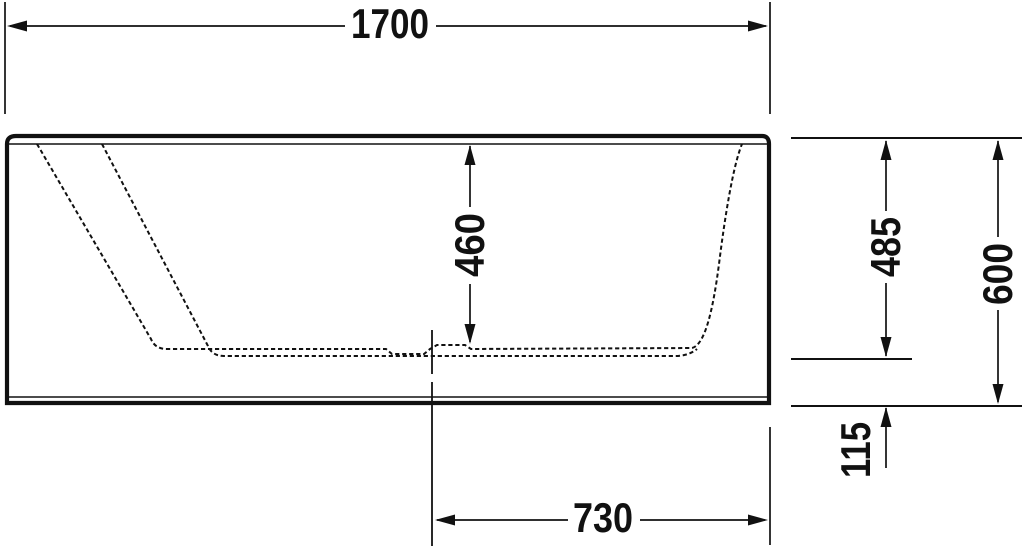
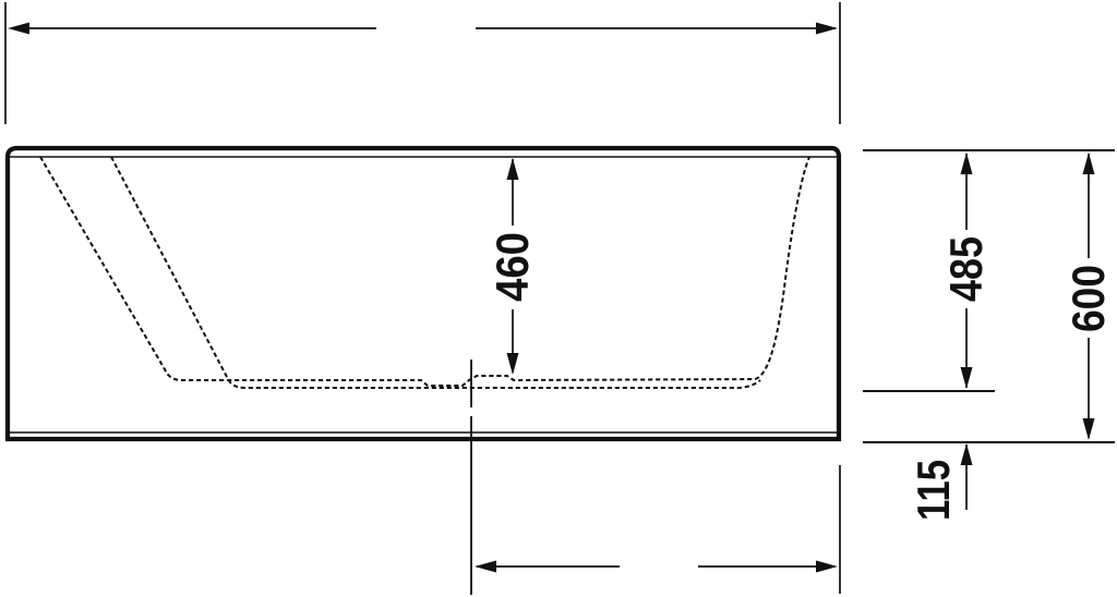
- 1700
- 730
